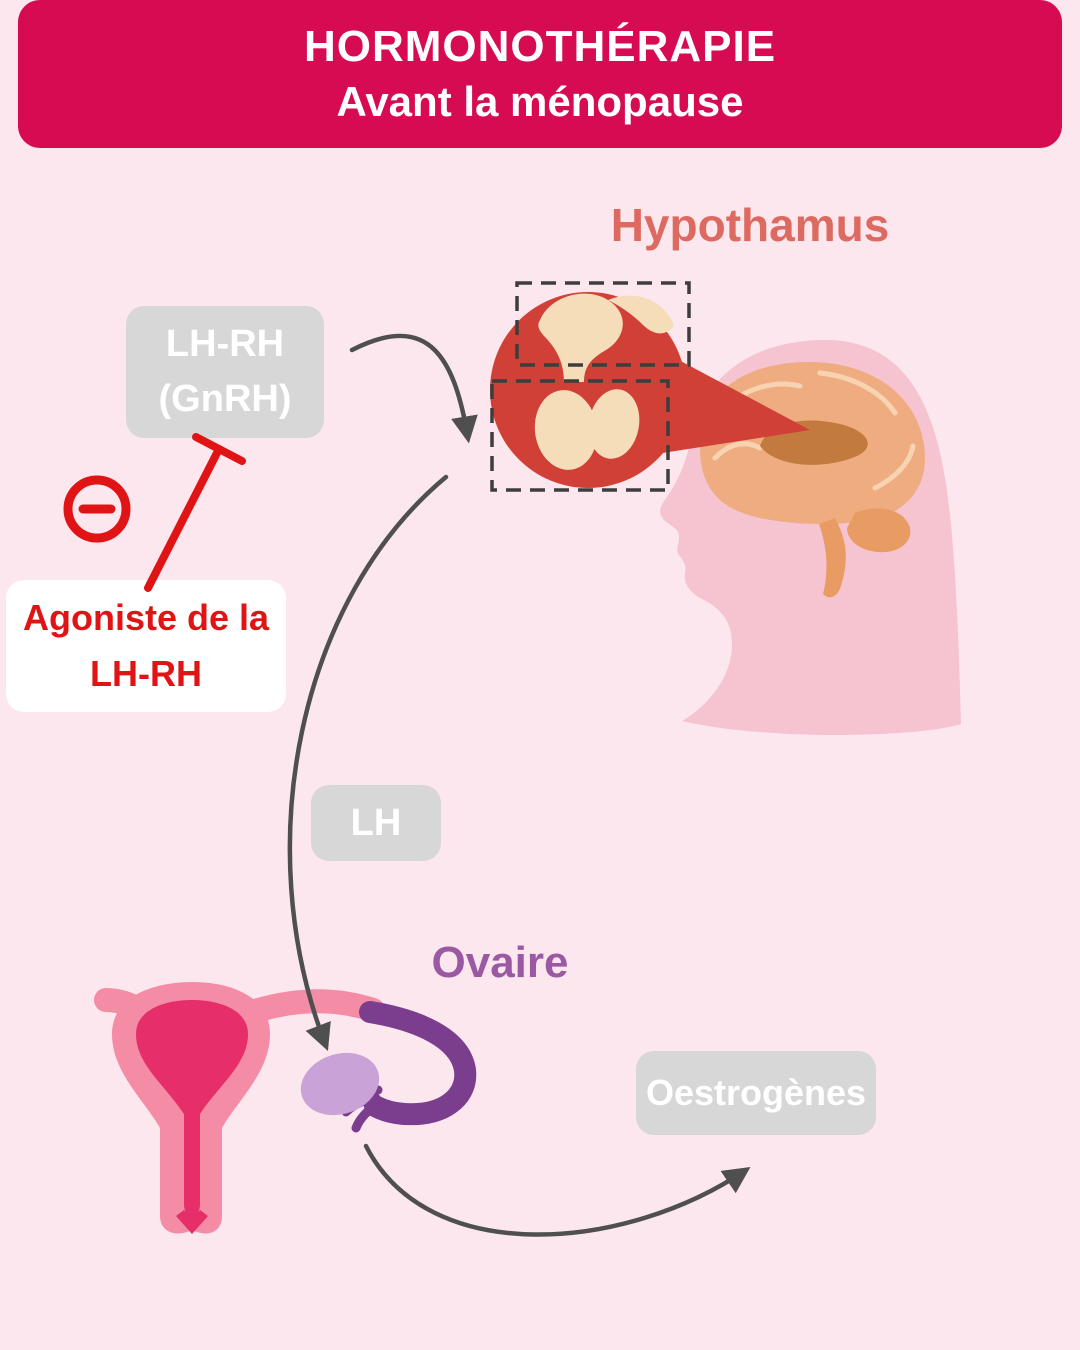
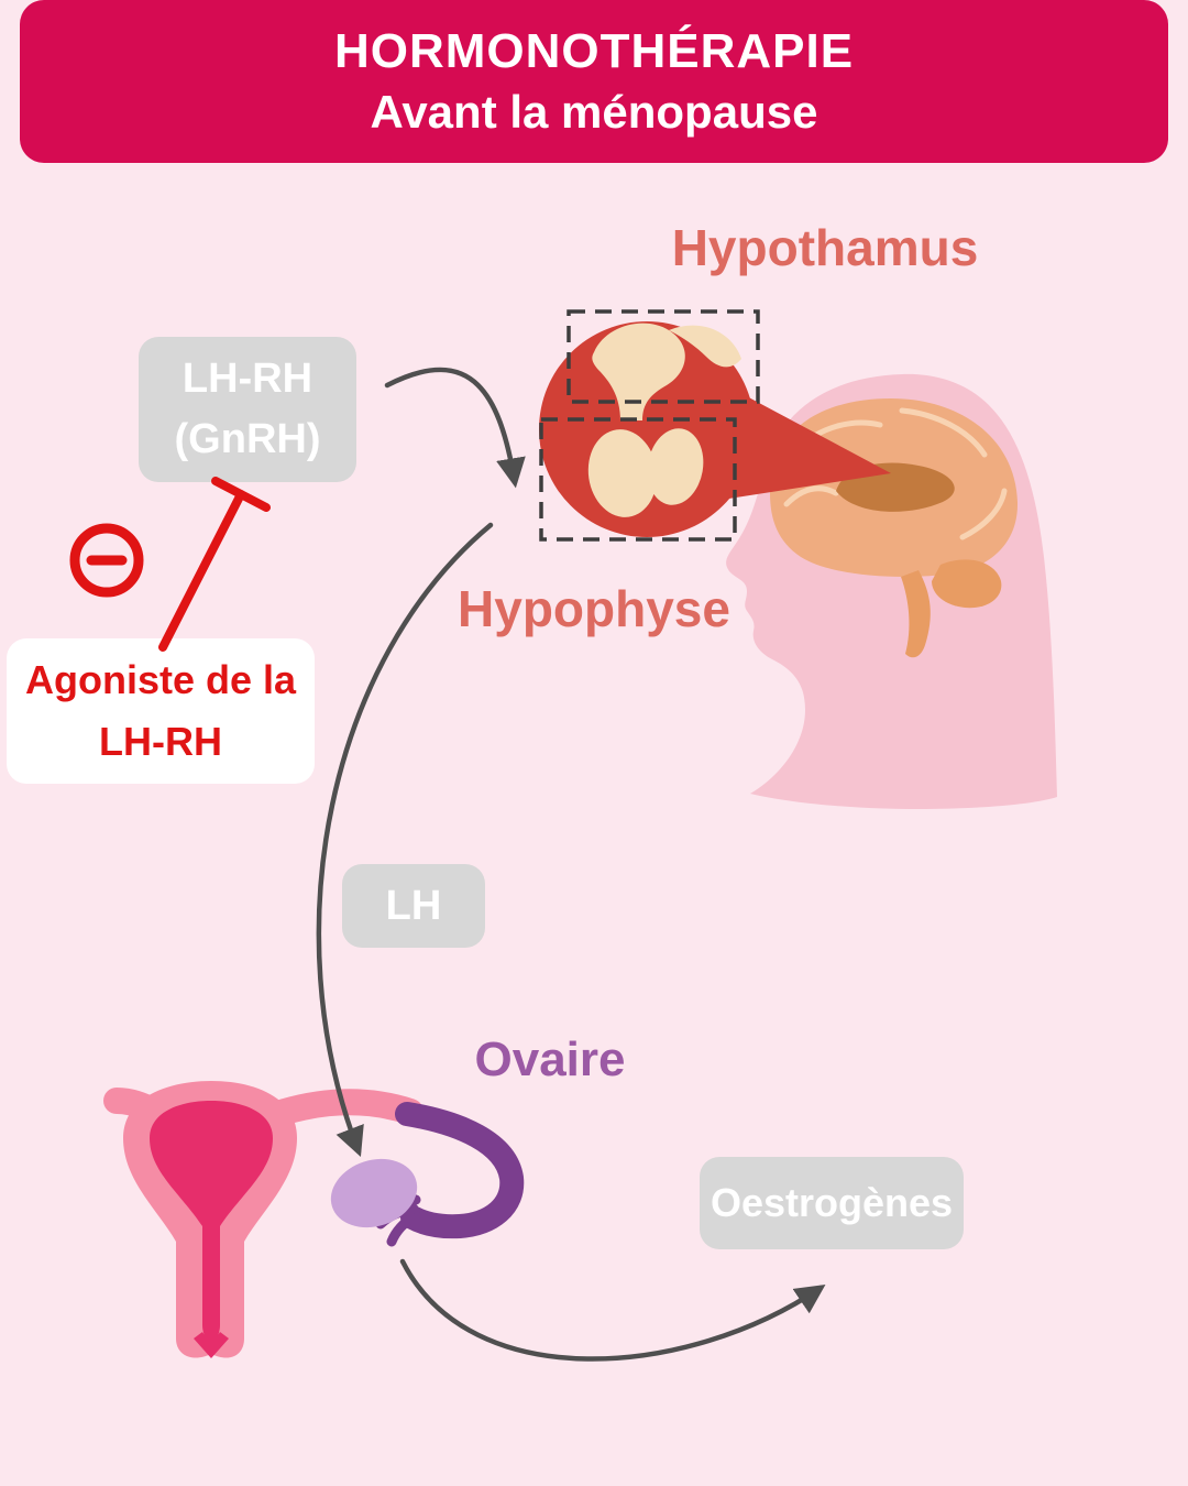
  HORMONOTHÉRAPIE
  Avant la ménopause
  Hypothamus
+ Hypophyse
  Ovaire
  LH-RH
  (GnRH)
  LH
  Oestrogènes
  Agoniste de la
  LH-RH
